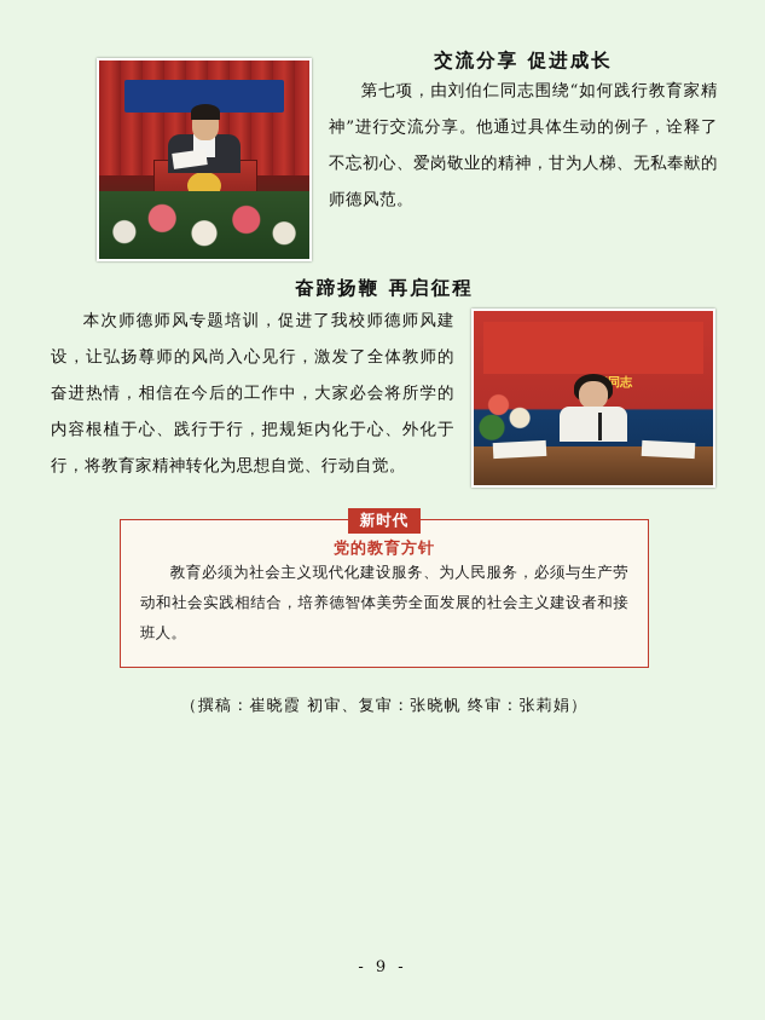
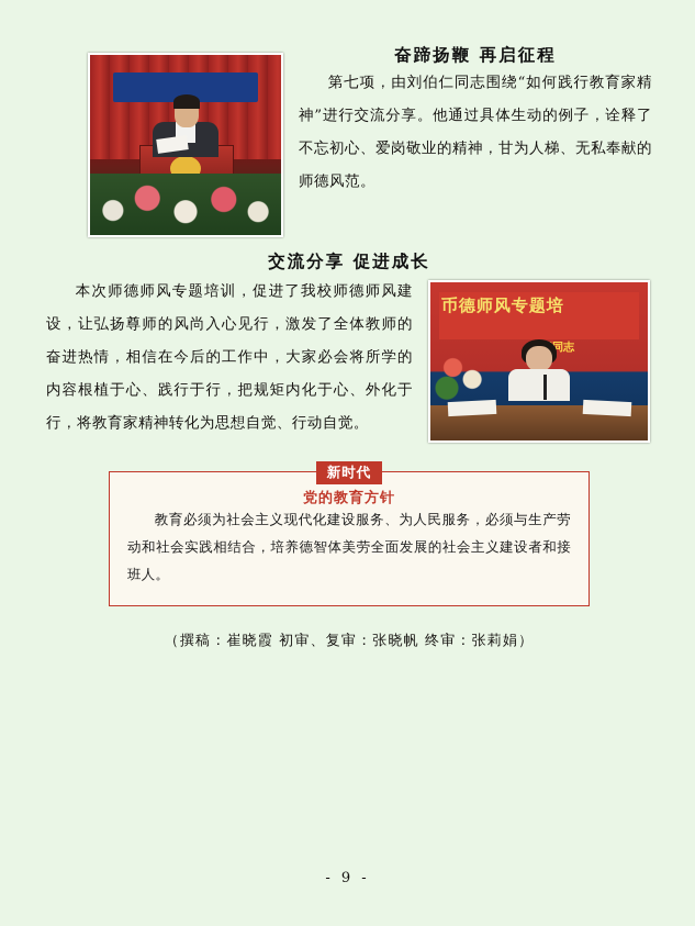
- 交流分享 促进成长
+ 奋蹄扬鞭 再启征程
  第七项，由刘伯仁同志围绕“如何践行教育家精神”进行交流分享。他通过具体生动的例子，诠释了不忘初心、爱岗敬业的精神，甘为人梯、无私奉献的师德风范。
- 奋蹄扬鞭 再启征程
+ 交流分享 促进成长
+ 币德师风专题培
  本次师德师风专题培训，促进了我校师德师风建设，让弘扬尊师的风尚入心见行，激发了全体教师的奋进热情，相信在今后的工作中，大家必会将所学的内容根植于心、践行于行，把规矩内化于心、外化于行，将教育家精神转化为思想自觉、行动自觉。
  新时代
  党的教育方针
  教育必须为社会主义现代化建设服务、为人民服务，必须与生产劳动和社会实践相结合，培养德智体美劳全面发展的社会主义建设者和接班人。
  （撰稿：崔晓霞 初审、复审：张晓帆 终审：张莉娟）
  - 9 -
